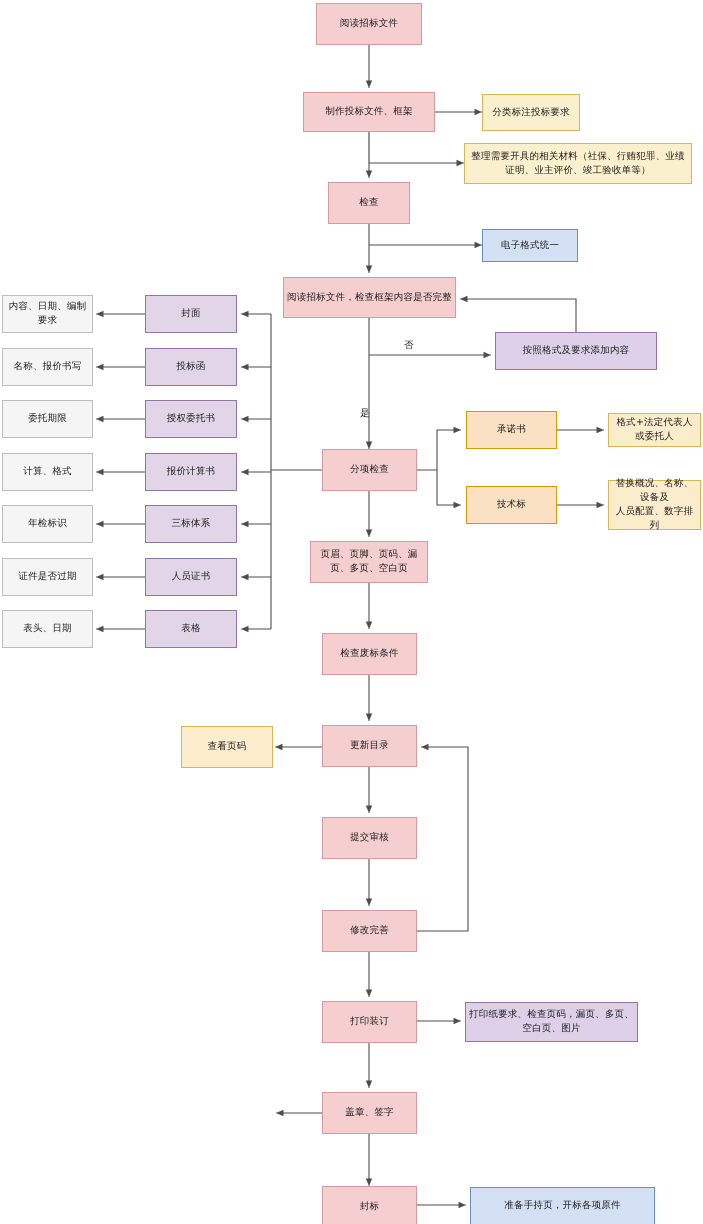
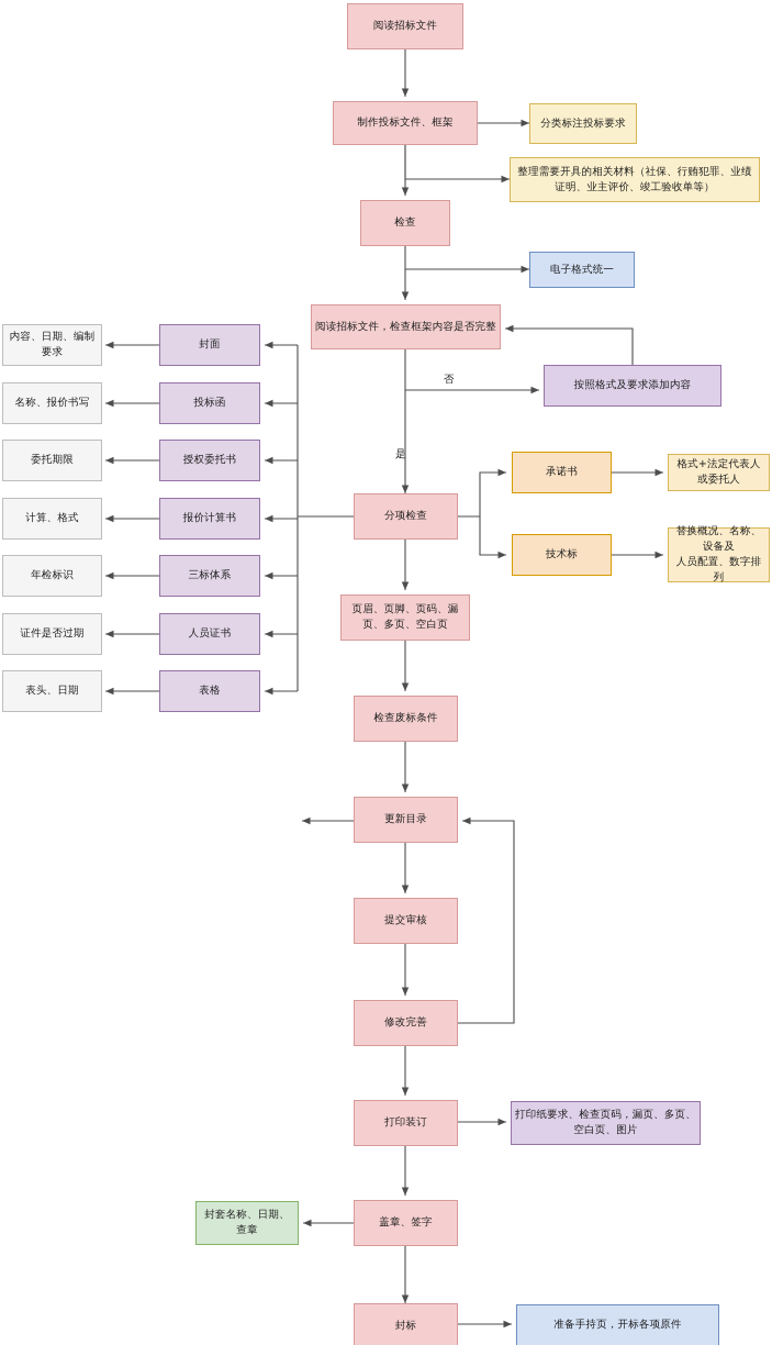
  阅读招标文件
  制作投标文件、框架
  分类标注投标要求
  整理需要开具的相关材料（社保、行贿犯罪、业绩证明、业主评价、竣工验收单等）
  检查
  电子格式统一
  阅读招标文件，检查框架内容是否完整
  按照格式及要求添加内容
  否
  是
  分项检查
  承诺书
  格式+法定代表人或委托人
  技术标
  替换概况、名称、设备及
  人员配置、数字排列
  内容、日期、编制要求
  封面
  名称、报价书写
  投标函
  委托期限
  授权委托书
  计算、格式
  报价计算书
  年检标识
  三标体系
  证件是否过期
  人员证书
  表头、日期
  表格
  页眉、页脚、页码、漏页、多页、空白页
  检查废标条件
- 查看页码
  更新目录
  提交审核
  修改完善
  打印装订
  打印纸要求、检查页码，漏页、多页、空白页、图片
+ 封套名称、日期、查章
  盖章、签字
  封标
  准备手持页，开标各项原件
